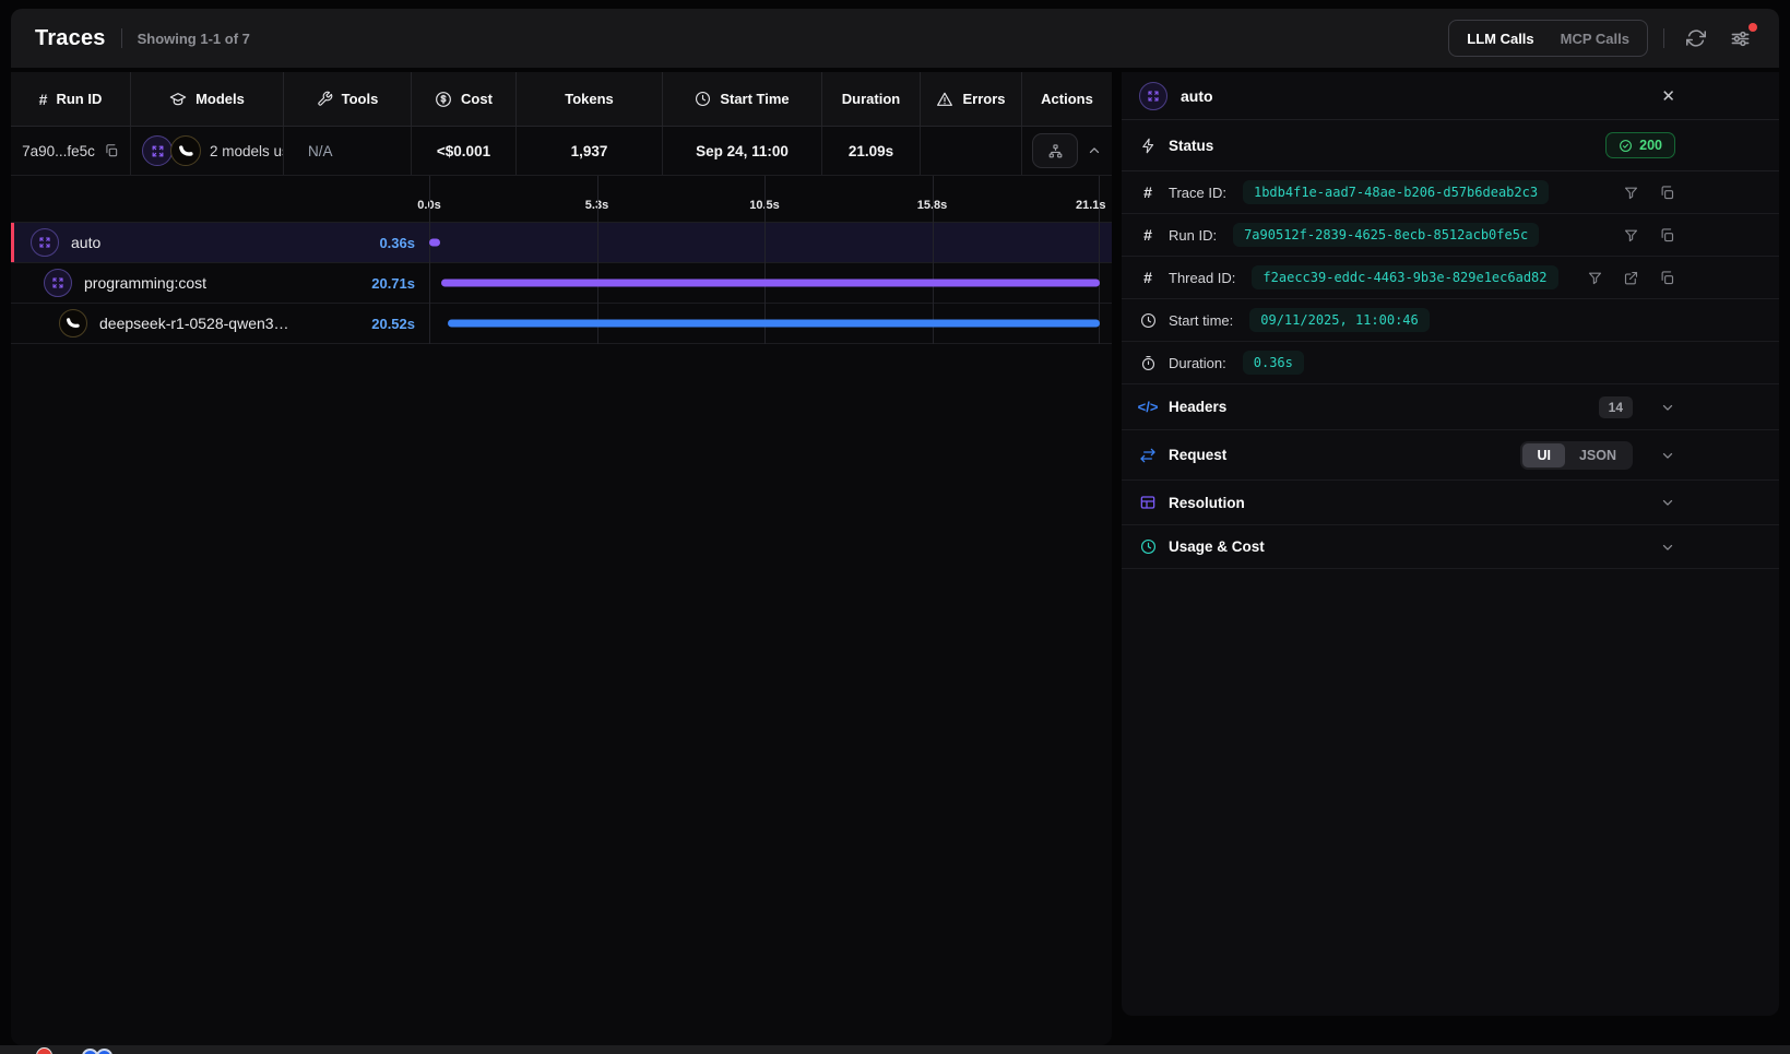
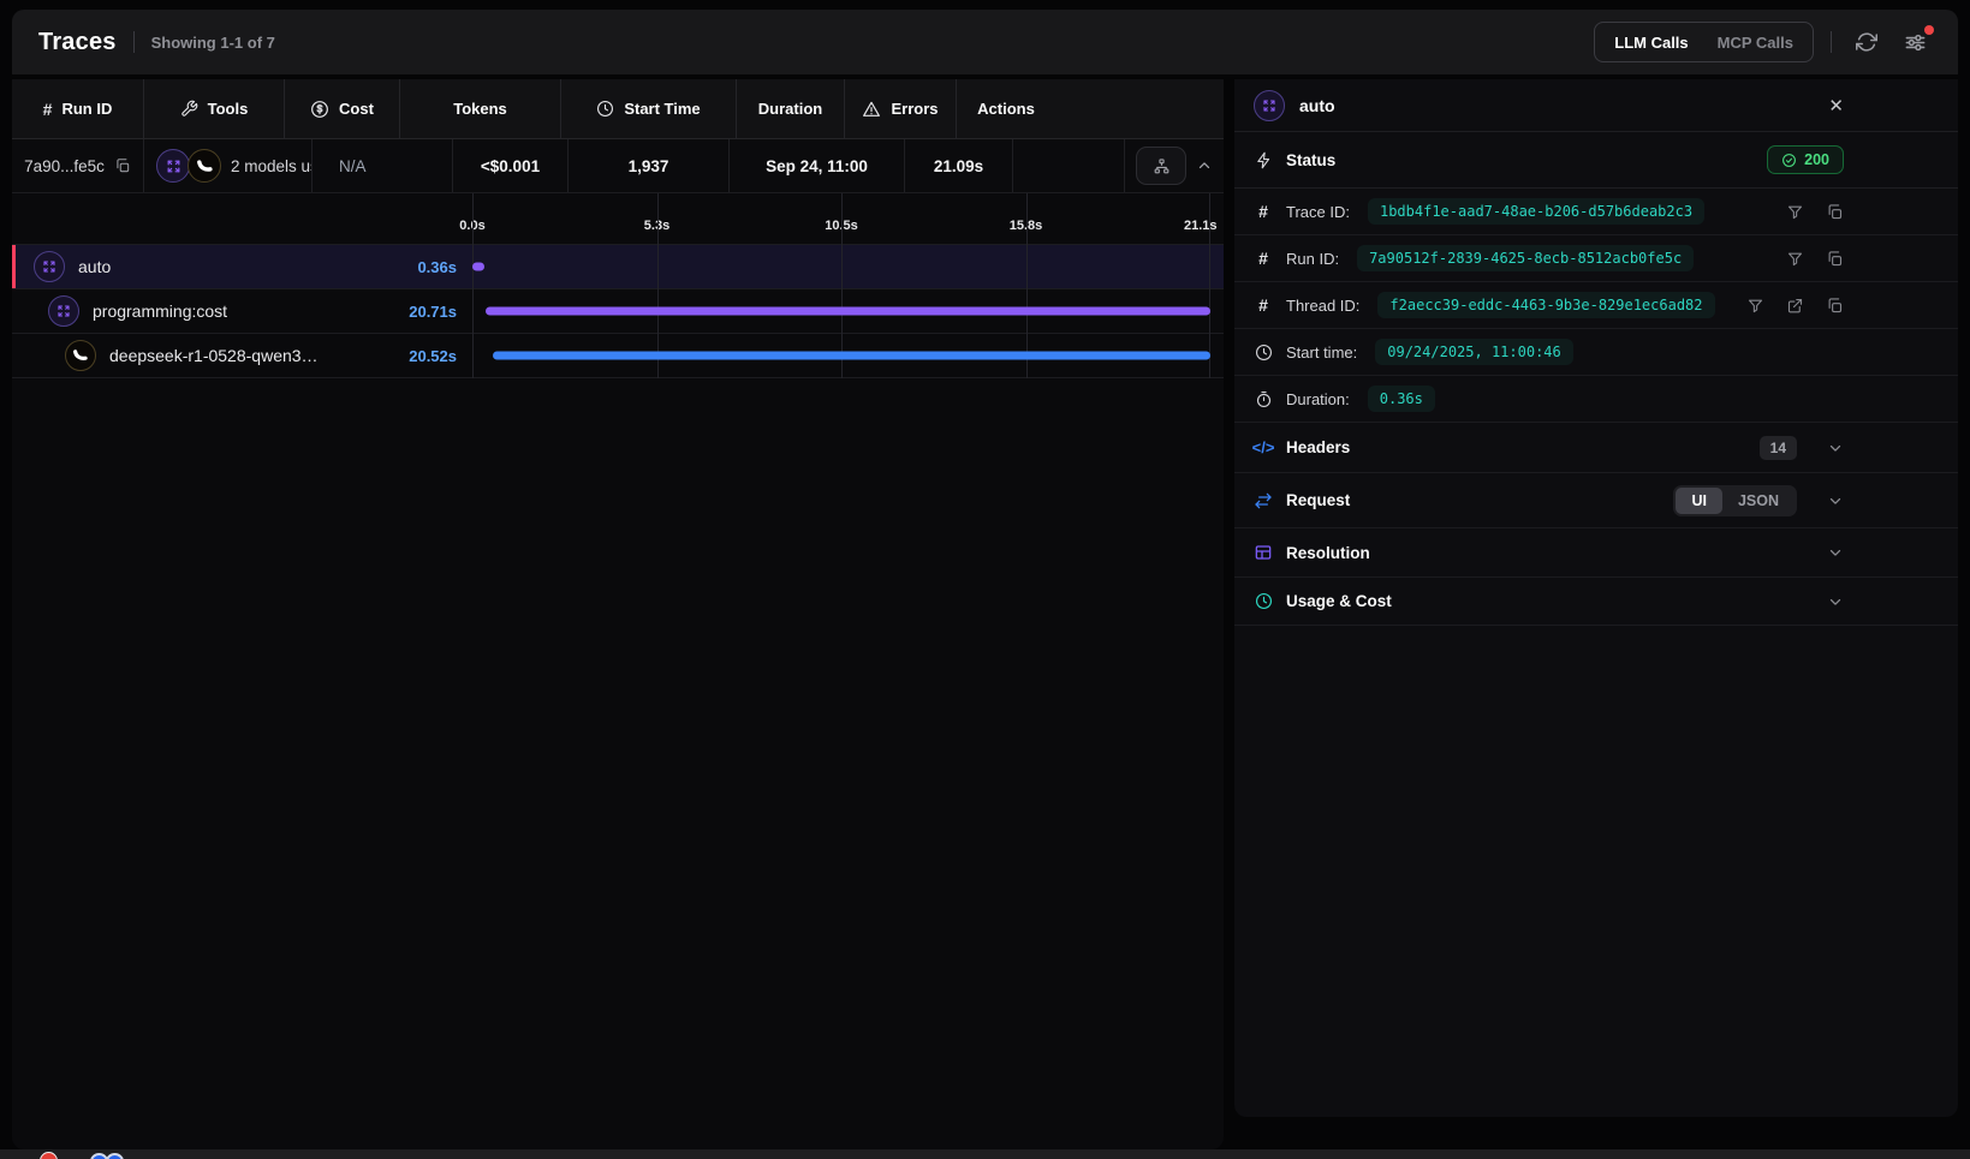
  Traces
  Showing 1-1 of 7
  LLM Calls
  MCP Calls
  #
  Run ID
- Models
  Tools
  Cost
  Tokens
  Start Time
  Duration
  Errors
  Actions
  7a90...fe5c
  2 models u
  N/A
  <$0.001
  1,937
  Sep 24, 11:00
  21.09s
  0.0s
  5.3s
  105s
  158s
  21.1s
  auto
  0.36s
  programming:cost
  20.71s
  deepseek-r1-0528-qwen3…
  20.52s
  auto
  ✕
  Status
  200
  #
  Trace ID:
  1bdb4f1e-aad7-48ae-b206-d57b6deab2c3
  #
  Run ID:
  7a90512f-2839-4625-8ecb-8512acb0fe5c
  #
  Thread ID:
  f2aecc39-eddc-4463-9b3e-829e1ec6ad82
  Start time:
- 09/11/2025, 11:00:46
+ 09/24/2025, 11:00:46
  Duration:
  0.36s
  </>
  Headers
  14
  Request
  UI
  JSON
  Resolution
  Usage & Cost
